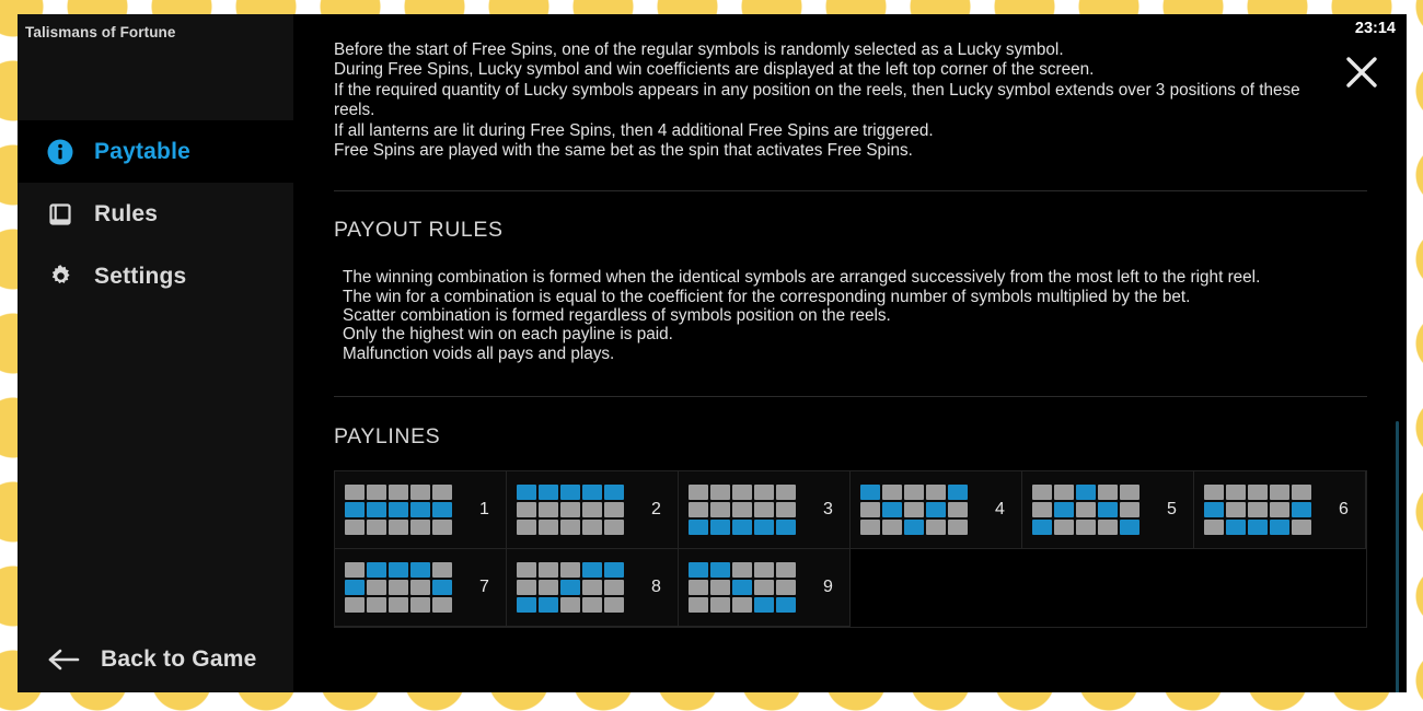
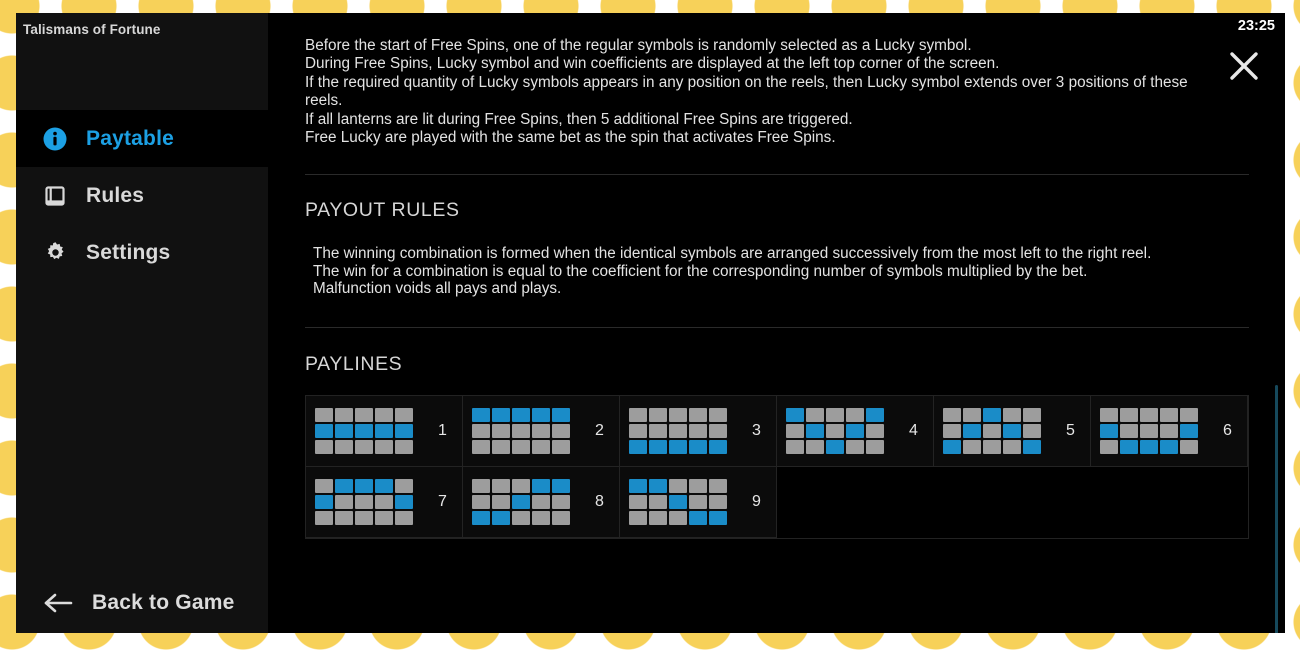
  Talismans of Fortune
  Paytable
  Rules
  Settings
  Back to Game
- 23:14
+ 23:25
  Before the start of Free Spins, one of the regular symbols is randomly selected as a Lucky symbol.
  During Free Spins, Lucky symbol and win coefficients are displayed at the left top corner of the screen.
  If the required quantity of Lucky symbols appears in any position on the reels, then Lucky symbol extends over 3 positions of these reels.
- If all lanterns are lit during Free Spins, then 4 additional Free Spins are triggered.
+ If all lanterns are lit during Free Spins, then 5 additional Free Spins are triggered.
- Free Spins are played with the same bet as the spin that activates Free Spins.
+ Free Lucky are played with the same bet as the spin that activates Free Spins.
  PAYOUT RULES
  The winning combination is formed when the identical symbols are arranged successively from the most left to the right reel.
  The win for a combination is equal to the coefficient for the corresponding number of symbols multiplied by the bet.
- Scatter combination is formed regardless of symbols position on the reels.
- Only the highest win on each payline is paid.
  Malfunction voids all pays and plays.
  PAYLINES
  1
  2
  3
  4
  5
  6
  7
  8
  9
